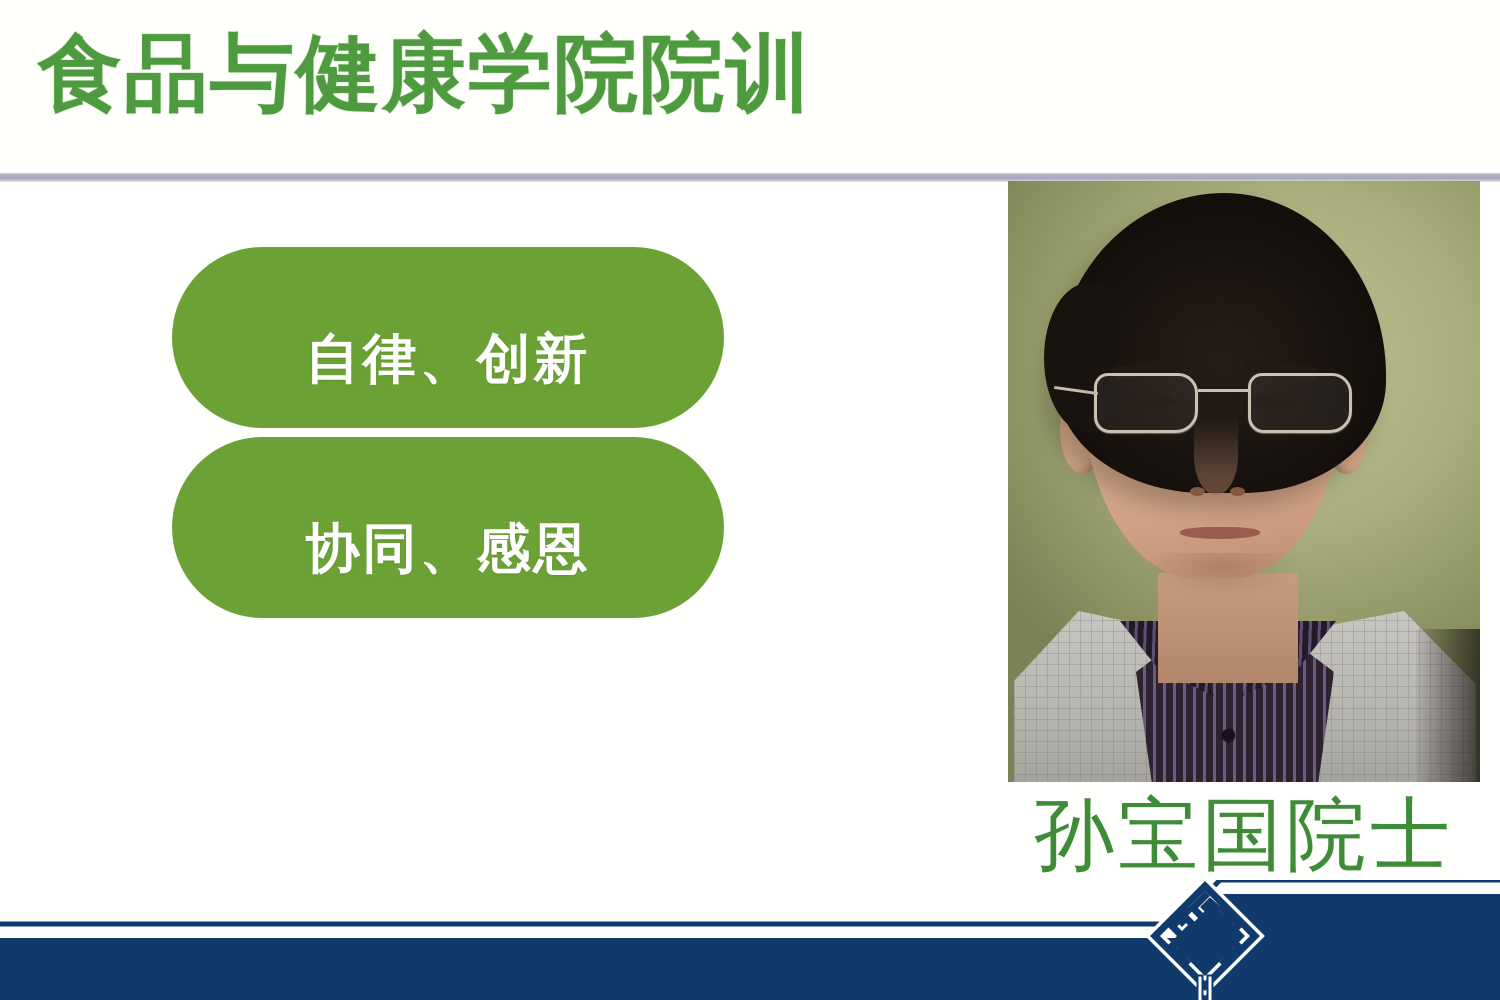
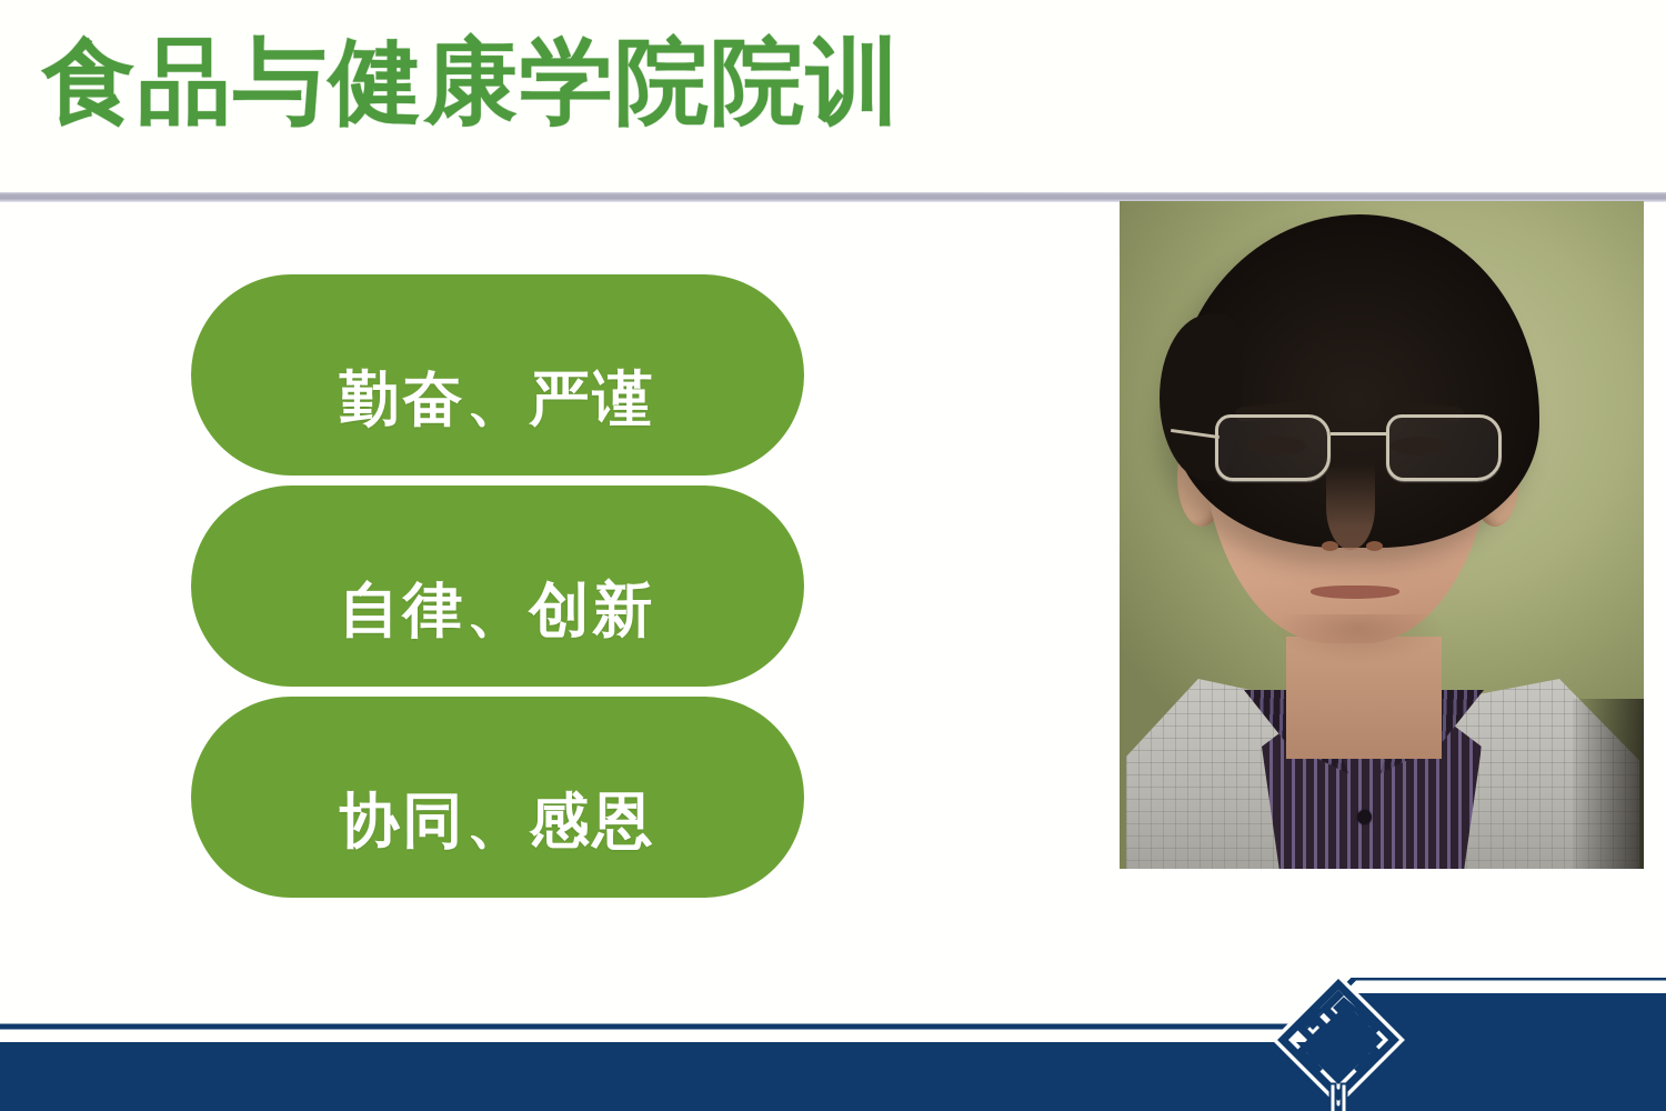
  食品与健康学院院训
+ 勤奋、严谨
  自律、创新
  协同、感恩
- 孙宝国院士
